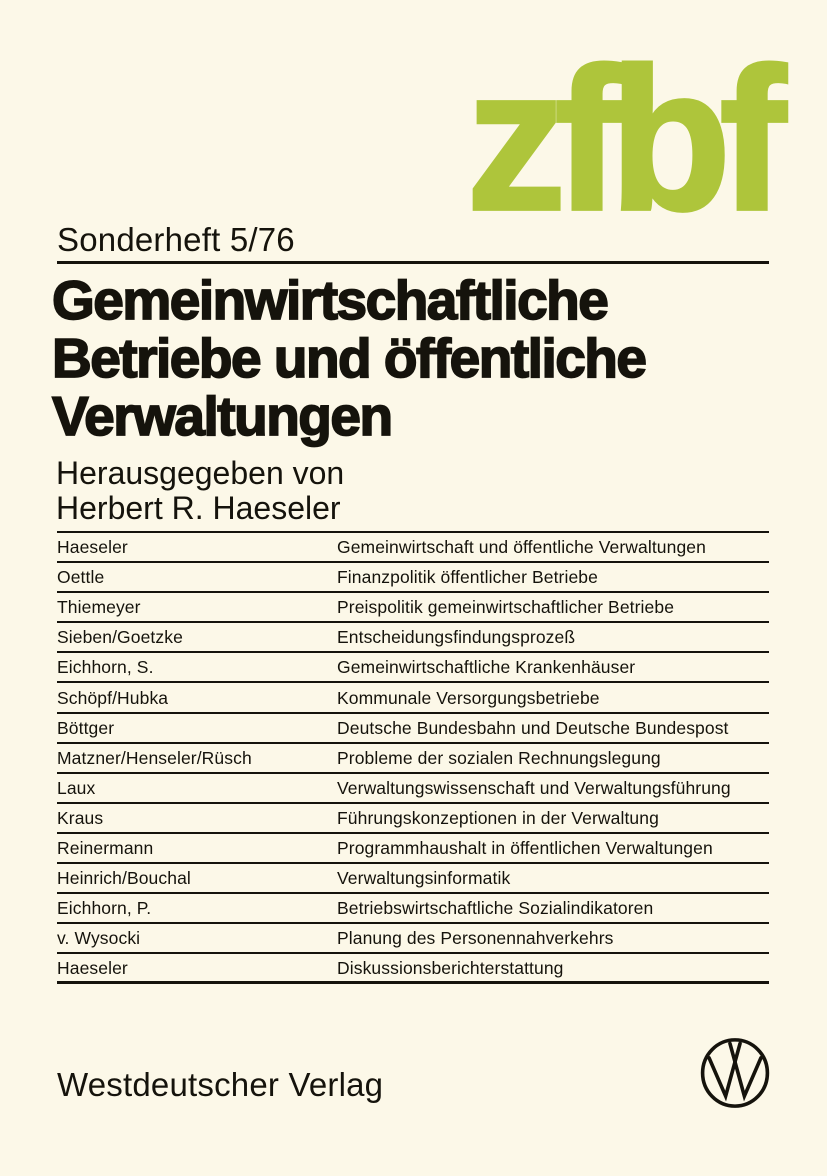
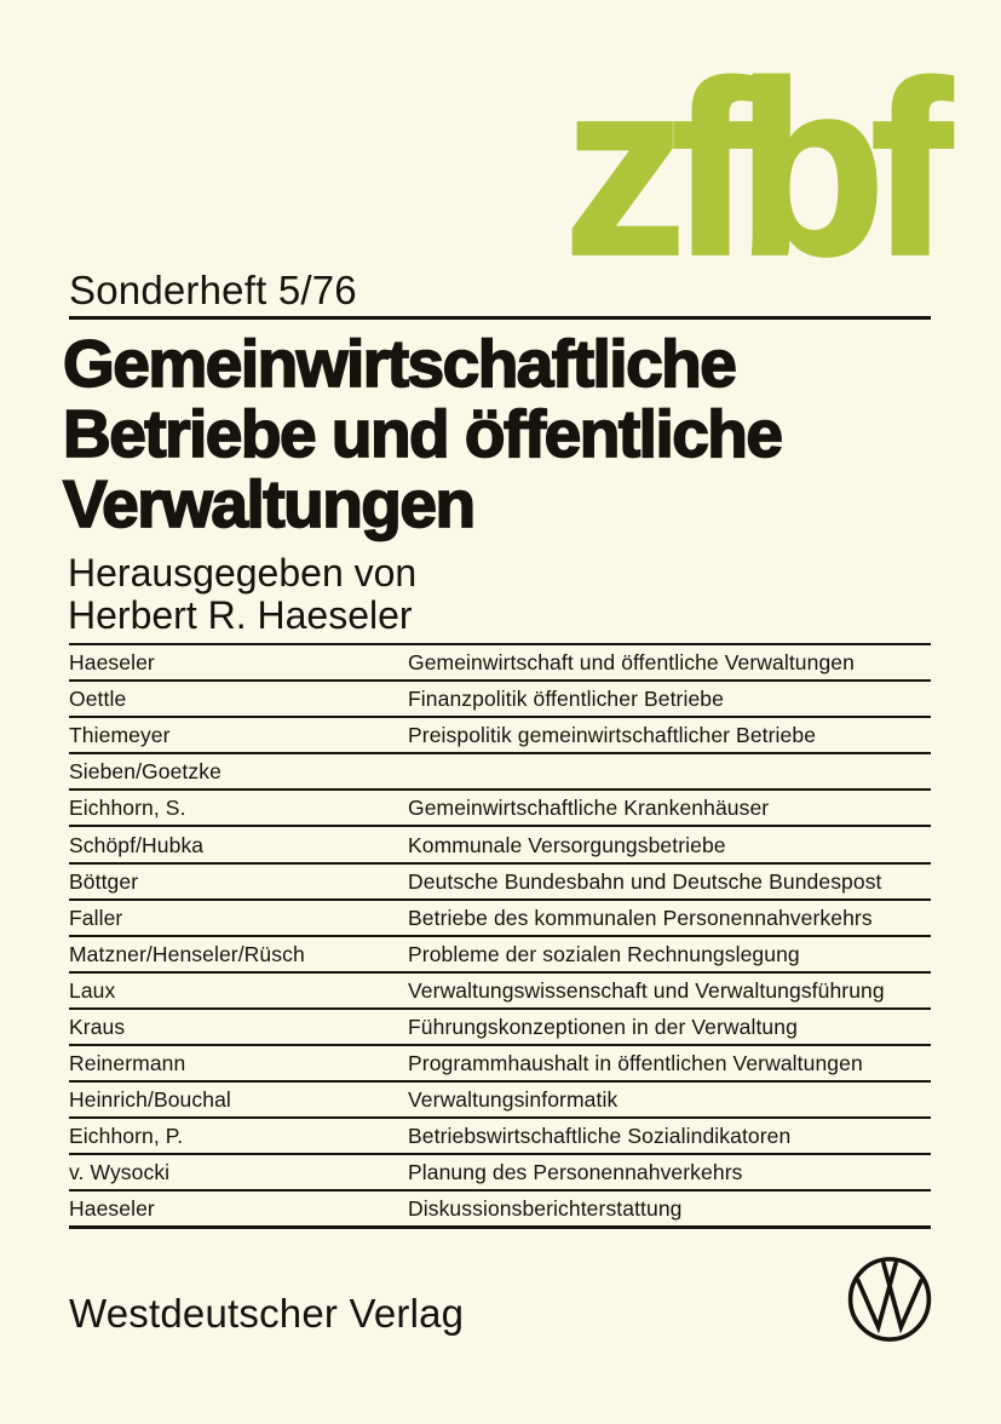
  zfbf
  Sonderheft 5/76
  Gemeinwirtschaftliche
  Betriebe und öffentliche
  Verwaltungen
  Herausgegeben von
  Herbert R. Haeseler
  Haeseler
  Gemeinwirtschaft und öffentliche Verwaltungen
  Oettle
  Finanzpolitik öffentlicher Betriebe
  Thiemeyer
  Preispolitik gemeinwirtschaftlicher Betriebe
  Sieben/Goetzke
- Entscheidungsfindungsprozeß
  Eichhorn, S.
  Gemeinwirtschaftliche Krankenhäuser
  Schöpf/Hubka
  Kommunale Versorgungsbetriebe
  Böttger
  Deutsche Bundesbahn und Deutsche Bundespost
+ Faller
+ Betriebe des kommunalen Personennahverkehrs
  Matzner/Henseler/Rüsch
  Probleme der sozialen Rechnungslegung
  Laux
  Verwaltungswissenschaft und Verwaltungsführung
  Kraus
  Führungskonzeptionen in der Verwaltung
  Reinermann
  Programmhaushalt in öffentlichen Verwaltungen
  Heinrich/Bouchal
  Verwaltungsinformatik
  Eichhorn, P.
  Betriebswirtschaftliche Sozialindikatoren
  v. Wysocki
  Planung des Personennahverkehrs
  Haeseler
  Diskussionsberichterstattung
  Westdeutscher Verlag
